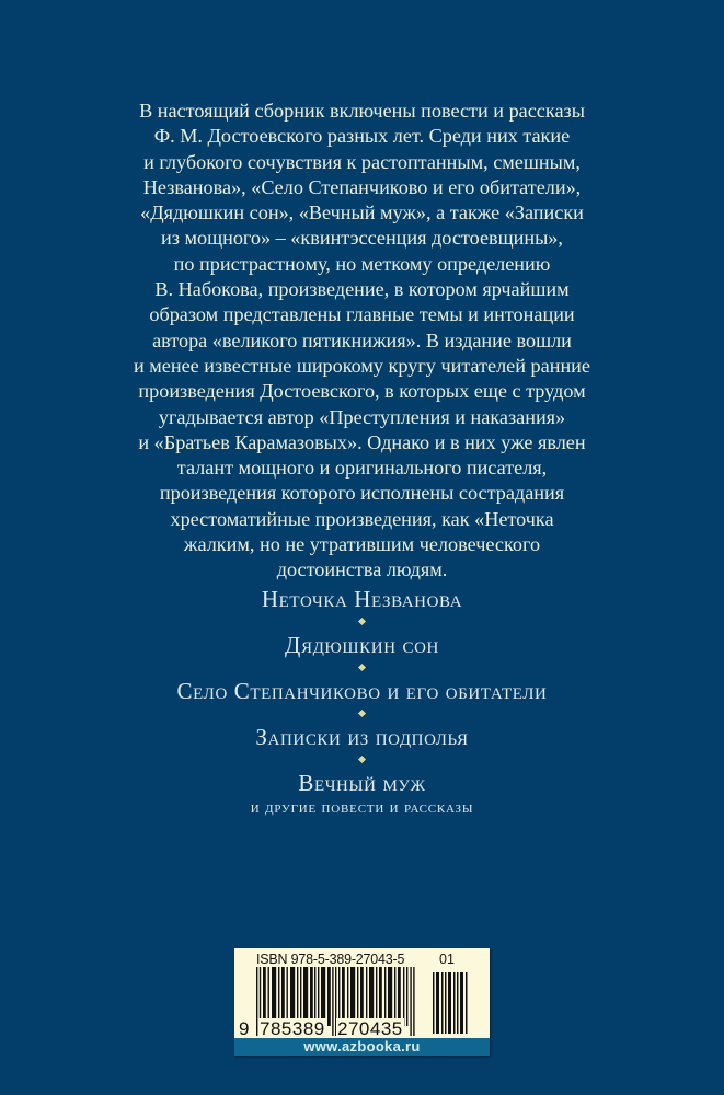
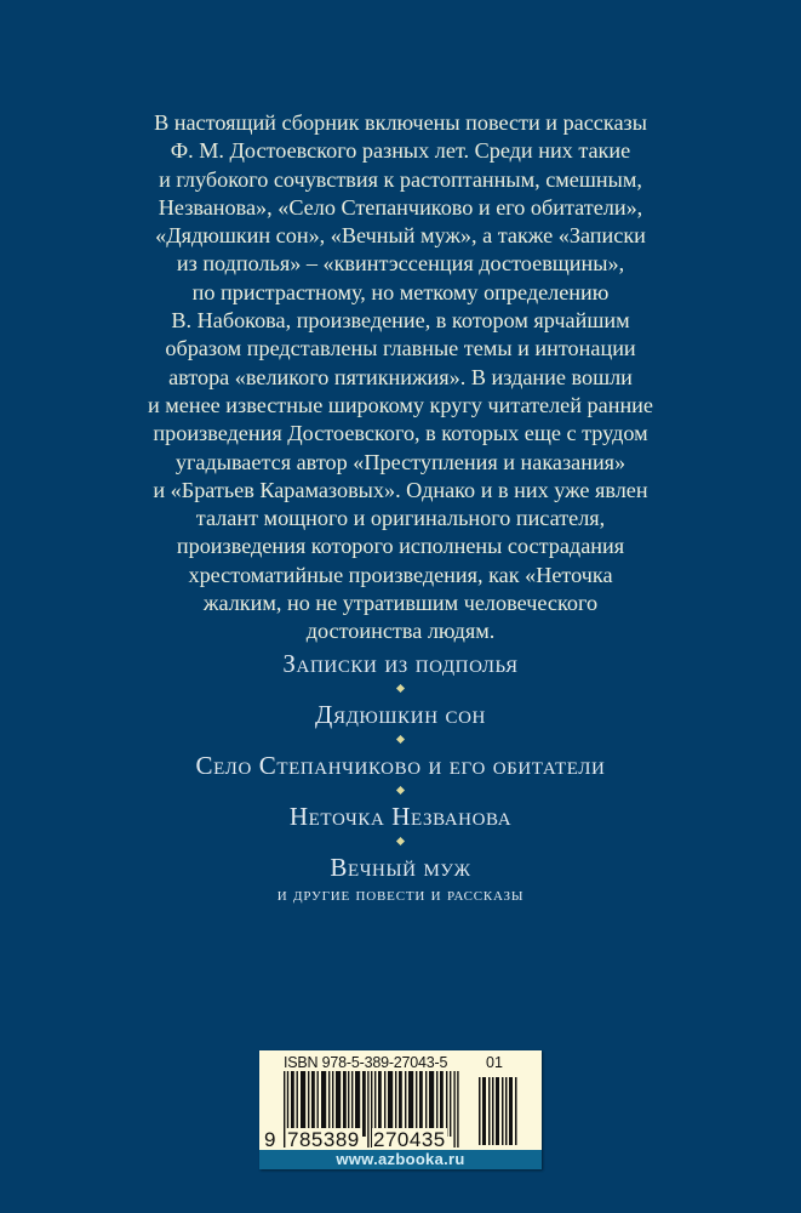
  В настоящий сборник включены повести и рассказы
  Ф. М. Достоевского разных лет. Среди них такие
  и глубокого сочувствия к растоптанным, смешным,
  Незванова», «Село Степанчиково и его обитатели»,
  «Дядюшкин сон», «Вечный муж», а также «Записки
- из мощного» – «квинтэссенция достоевщины»,
+ из подполья» – «квинтэссенция достоевщины»,
  по пристрастному, но меткому определению
  В. Набокова, произведение, в котором ярчайшим
  образом представлены главные темы и интонации
  автора «великого пятикнижия». В издание вошли
  и менее известные широкому кругу читателей ранние
  произведения Достоевского, в которых еще с трудом
  угадывается автор «Преступления и наказания»
  и «Братьев Карамазовых». Однако и в них уже явлен
  талант мощного и оригинального писателя,
  произведения которого исполнены сострадания
  хрестоматийные произведения, как «Неточка
  жалким, но не утратившим человеческого
  достоинства людям.
- Неточка Незванова
+ Записки из подполья
  Дядюшкин сон
  Село Степанчиково и его обитатели
- Записки из подполья
+ Неточка Незванова
  Вечный муж
  и другие повести и рассказы
  ISBN 978-5-389-27043-5
  01
  9
  785389
  270435
  www.azbooka.ru
